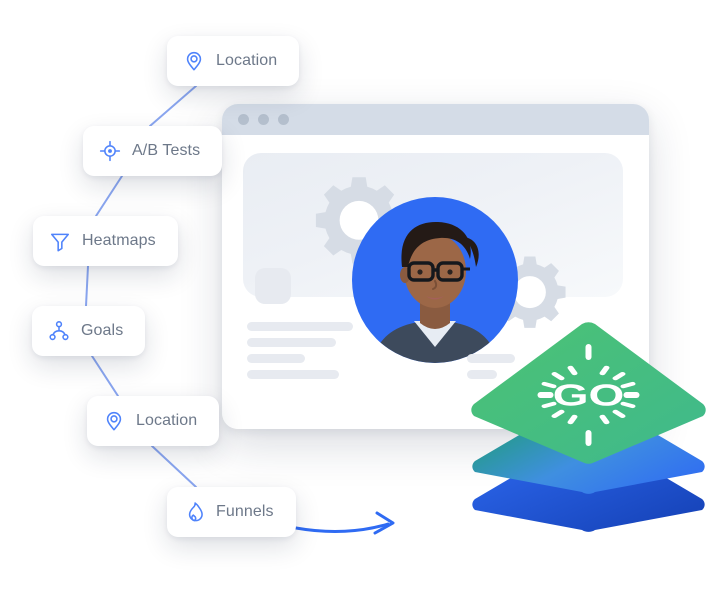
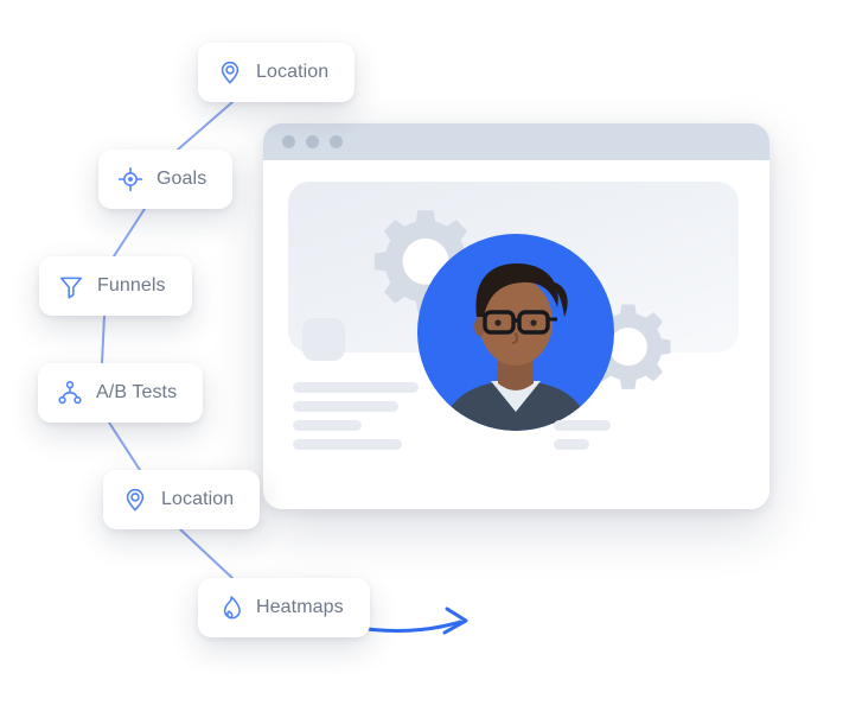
  Location
- A/B Tests
+ Goals
- Heatmaps
+ Funnels
- Goals
+ A/B Tests
  Location
- Funnels
+ Heatmaps
- GO
